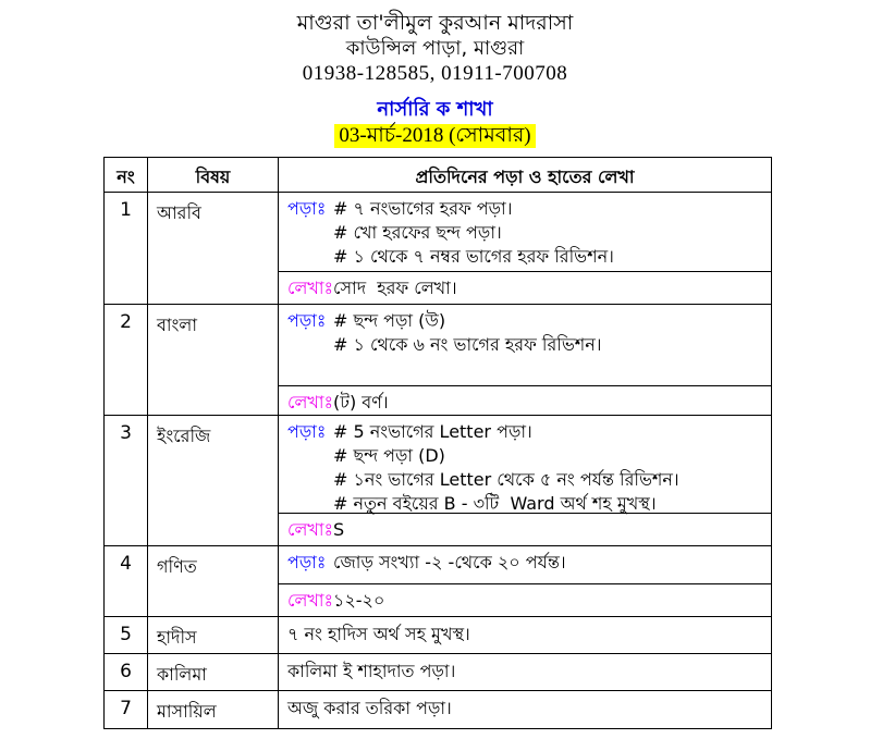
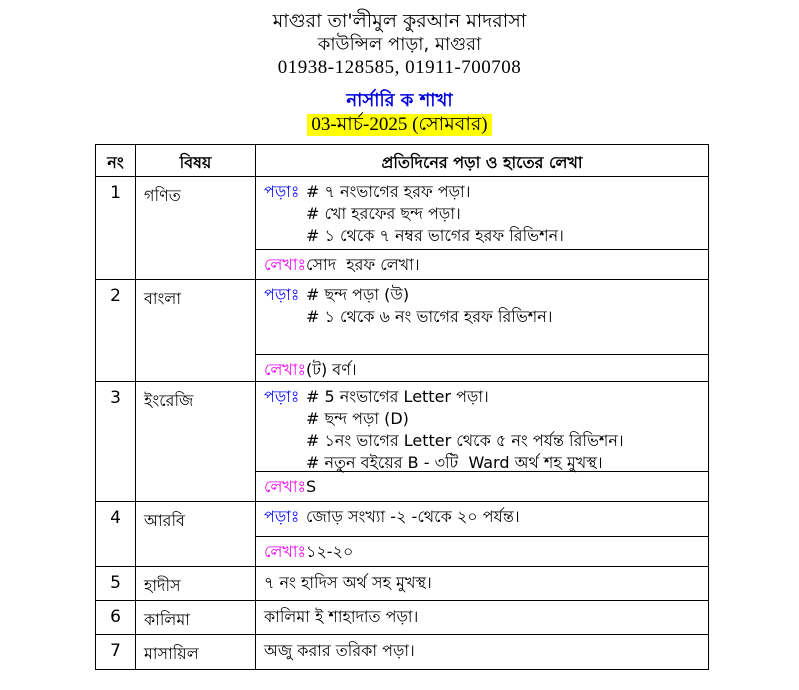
  মাগুরা তা'লীমুল কুরআন মাদরাসা
  কাউন্সিল পাড়া, মাগুরা
  01938-128585, 01911-700708
  নার্সারি ক শাখা
- 03-মার্চ-2018 (সোমবার)
+ 03-মার্চ-2025 (সোমবার)
  নং
  বিষয়
  প্রতিদিনের পড়া ও হাতের লেখা
  1
- আরবি
+ গণিত
  পড়াঃ
  # ৭ নংভাগের হরফ পড়া।
  # খো হরফের ছন্দ পড়া।
  # ১ থেকে ৭ নম্বর ভাগের হরফ রিভিশন।
  লেখাঃ
  সোদ হরফ লেখা।
  2
  বাংলা
  পড়াঃ
  # ছন্দ পড়া (উ)
  # ১ থেকে ৬ নং ভাগের হরফ রিভিশন।
  লেখাঃ
  (ট) বর্ণ।
  3
  ইংরেজি
  পড়াঃ
  # 5 নংভাগের Letter পড়া।
  # ছন্দ পড়া (D)
  # ১নং ভাগের Letter থেকে ৫ নং পর্যন্ত রিভিশন।
  # নতুন বইয়ের B - ৩টি Ward অর্থ শহ মুখস্থ।
  লেখাঃ
  S
  4
- গণিত
+ আরবি
  পড়াঃ
  জোড় সংখ্যা -২ -থেকে ২০ পর্যন্ত।
  লেখাঃ
  ১২-২০
  5
  হাদীস
  ৭ নং হাদিস অর্থ সহ মুখস্থ।
  6
  কালিমা
  কালিমা ই শাহাদাত পড়া।
  7
  মাসায়িল
  অজু করার তরিকা পড়া।
